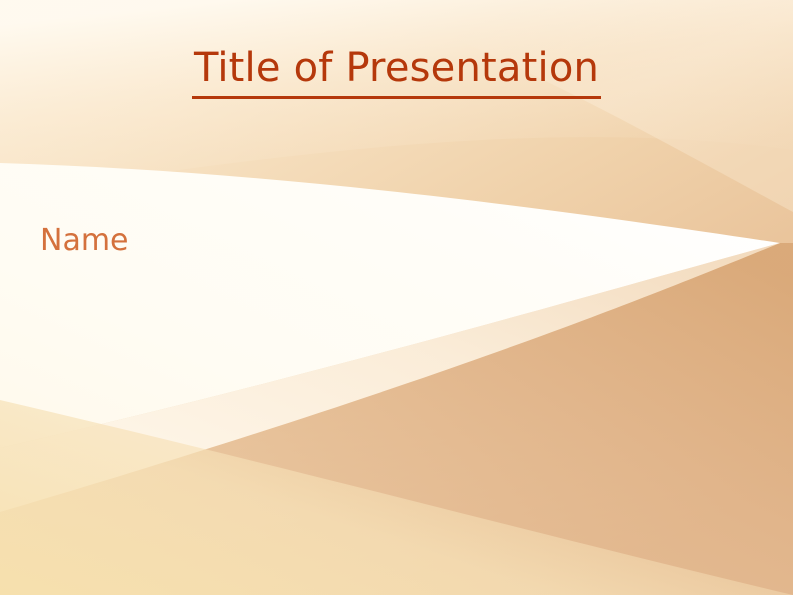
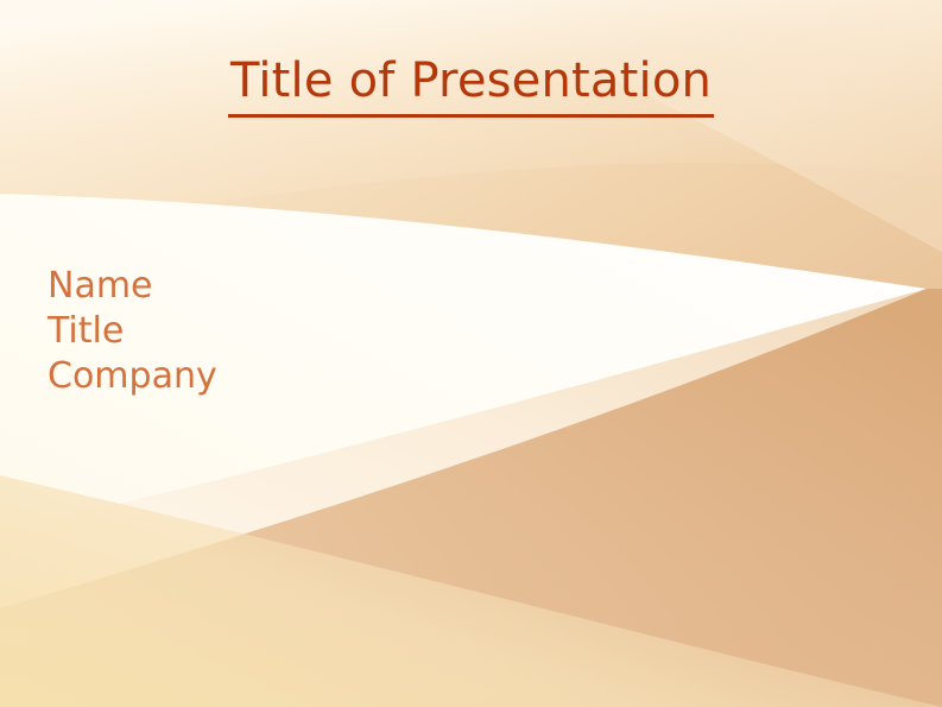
  Title of Presentation
  Name
+ Title
+ Company
